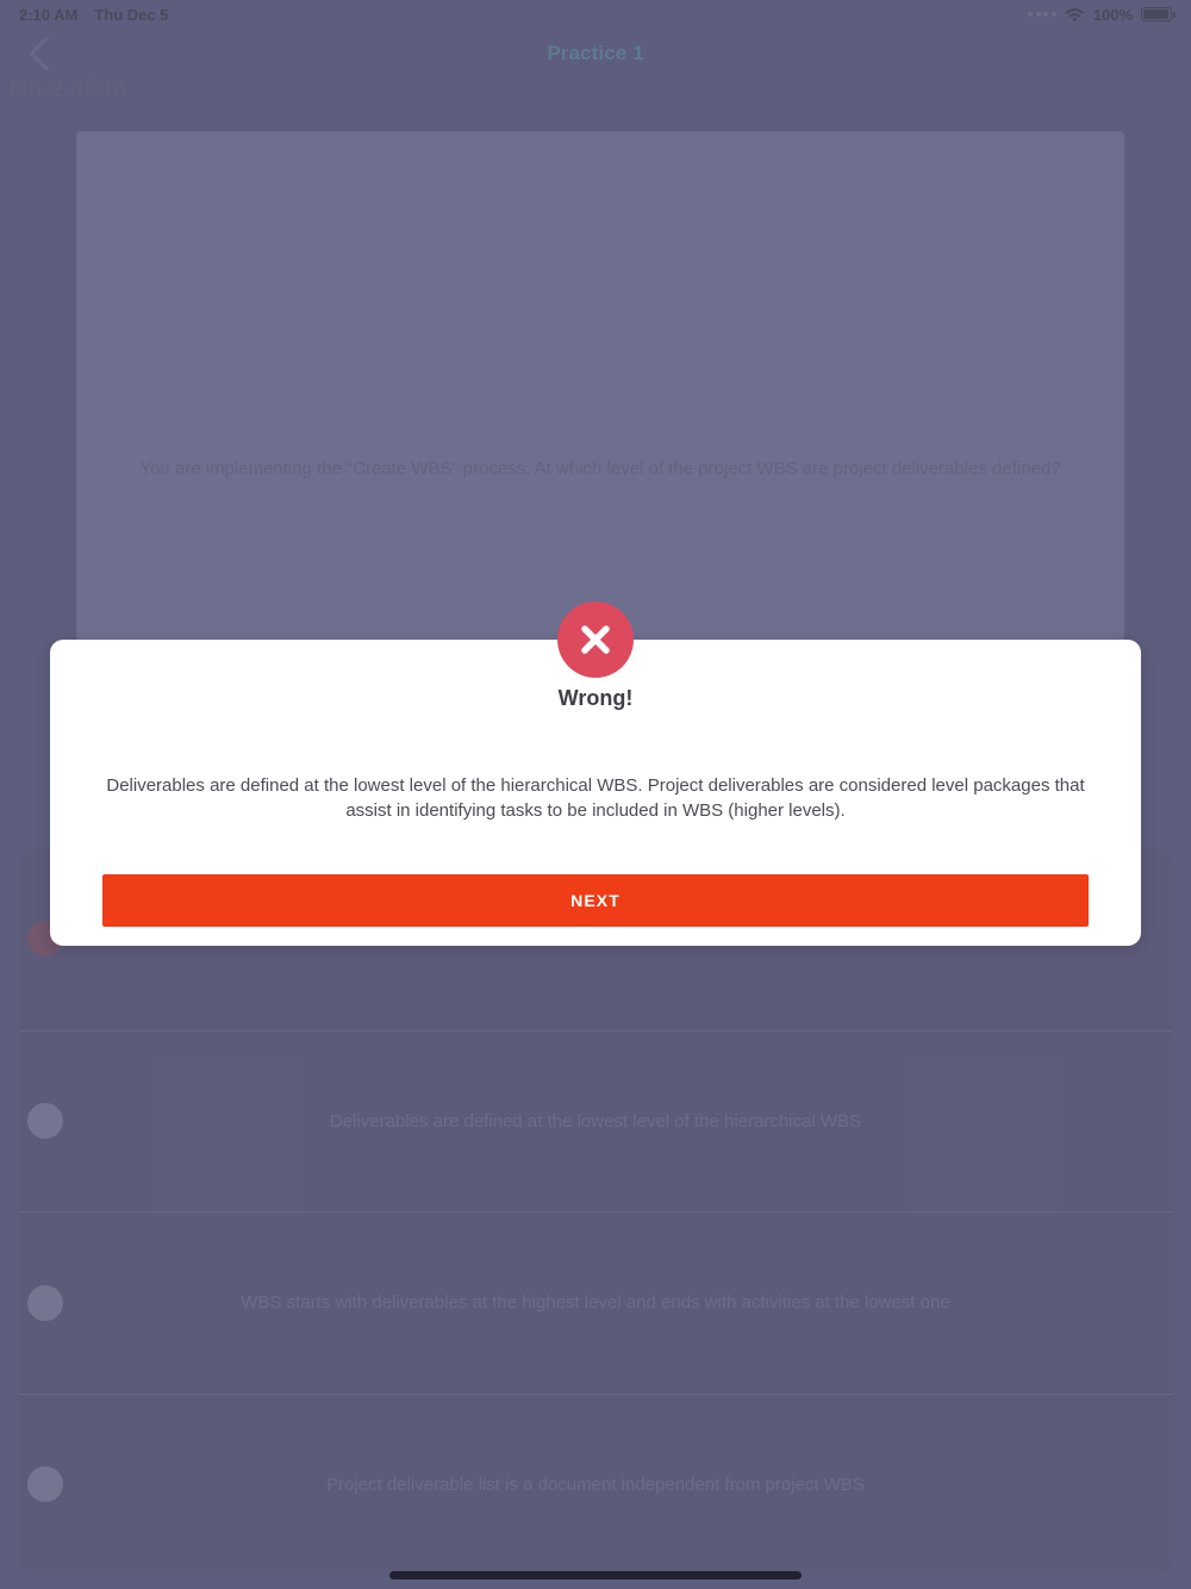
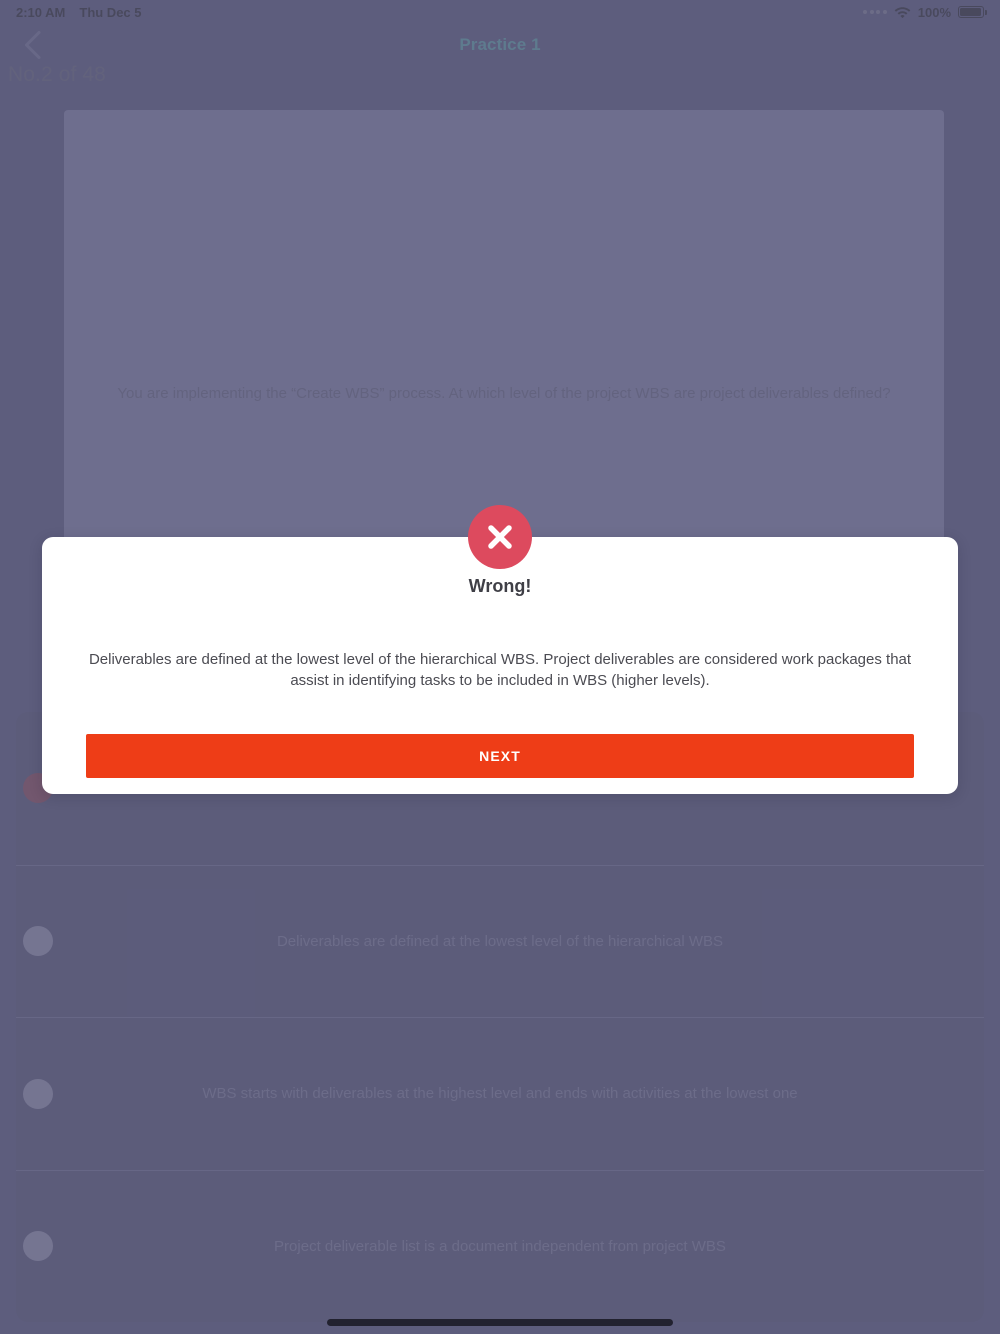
  2:10 AM
  Thu Dec 5
  100%
  Practice 1
  Wrong!
- Deliverables are defined at the lowest level of the hierarchical WBS. Project deliverables are considered level packages that assist in identifying tasks to be included in WBS (higher levels).
+ Deliverables are defined at the lowest level of the hierarchical WBS. Project deliverables are considered work packages that assist in identifying tasks to be included in WBS (higher levels).
  NEXT
